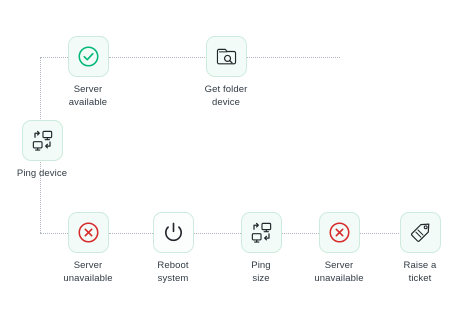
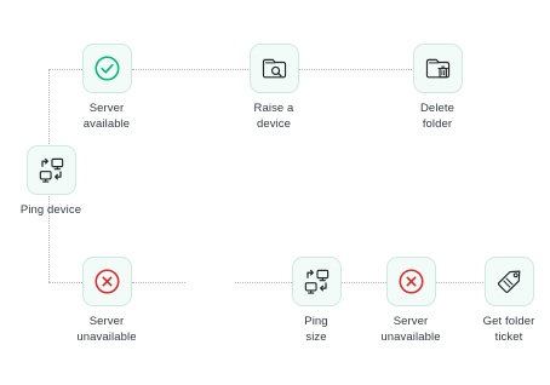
  Ping device
  Server
  available
- Get folder
+ Raise a
  device
+ Delete
+ folder
  Server
  unavailable
- Reboot
- system
  Ping
  size
  Server
  unavailable
- Raise a
+ Get folder
  ticket
